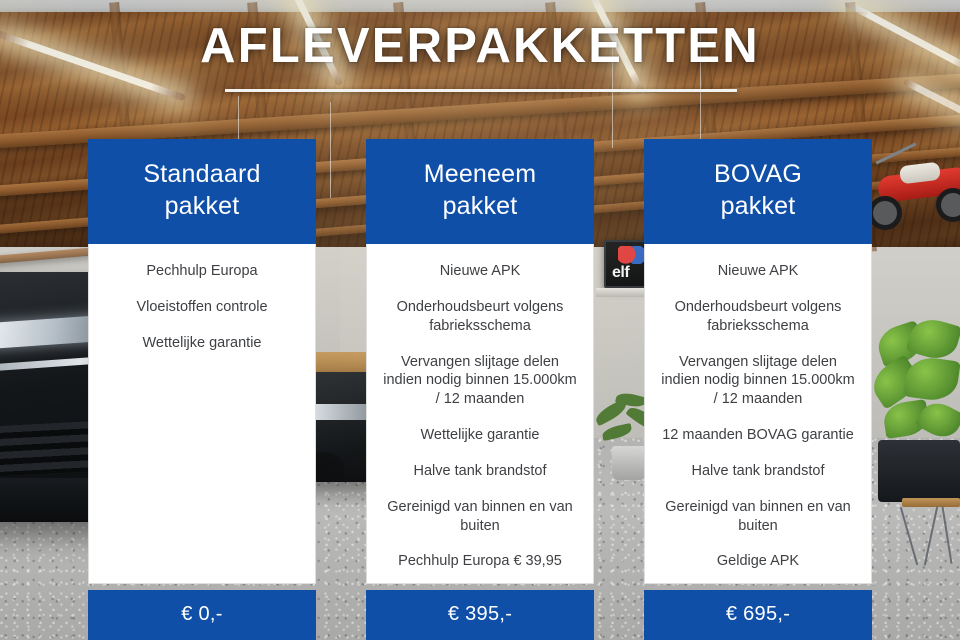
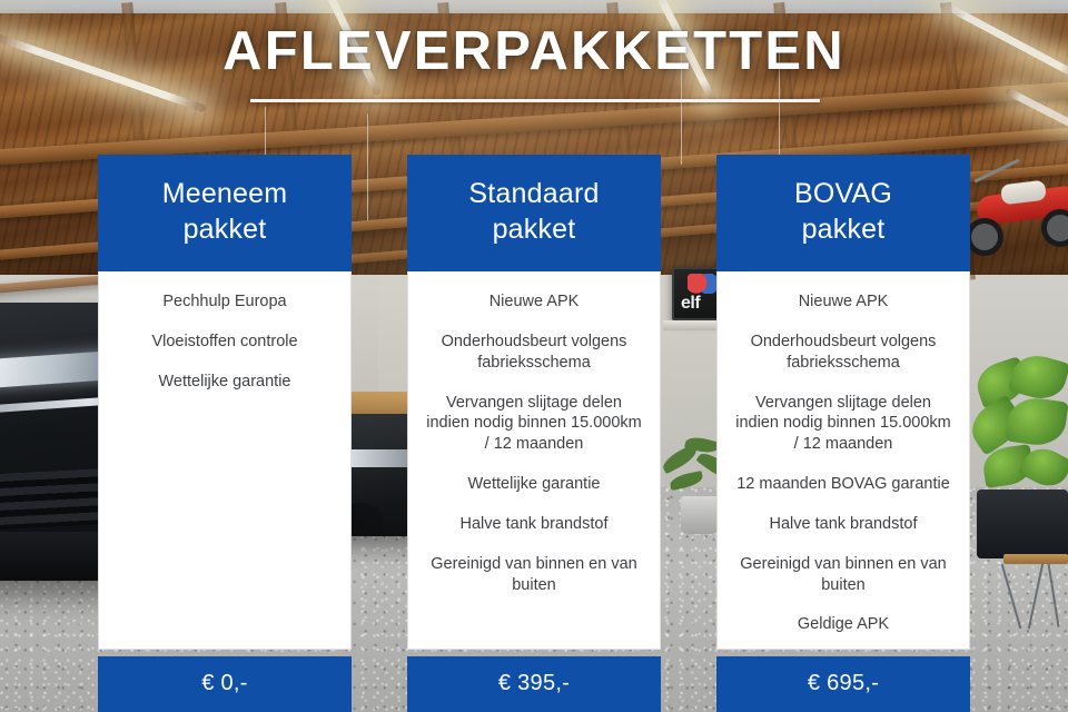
  AFLEVERPAKKETTEN
- Standaard
+ Meeneem
  pakket
  Pechhulp Europa
  Vloeistoffen controle
  Wettelijke garantie
  € 0,-
- Meeneem
+ Standaard
  pakket
  Nieuwe APK
  Onderhoudsbeurt volgens fabrieksschema
  Vervangen slijtage delen indien nodig binnen 15.000km / 12 maanden
  Wettelijke garantie
  Halve tank brandstof
  Gereinigd van binnen en van buiten
- Pechhulp Europa € 39,95
  € 395,-
  BOVAG
  pakket
  Nieuwe APK
  Onderhoudsbeurt volgens fabrieksschema
  Vervangen slijtage delen indien nodig binnen 15.000km / 12 maanden
  12 maanden BOVAG garantie
  Halve tank brandstof
  Gereinigd van binnen en van buiten
  Geldige APK
  € 695,-
